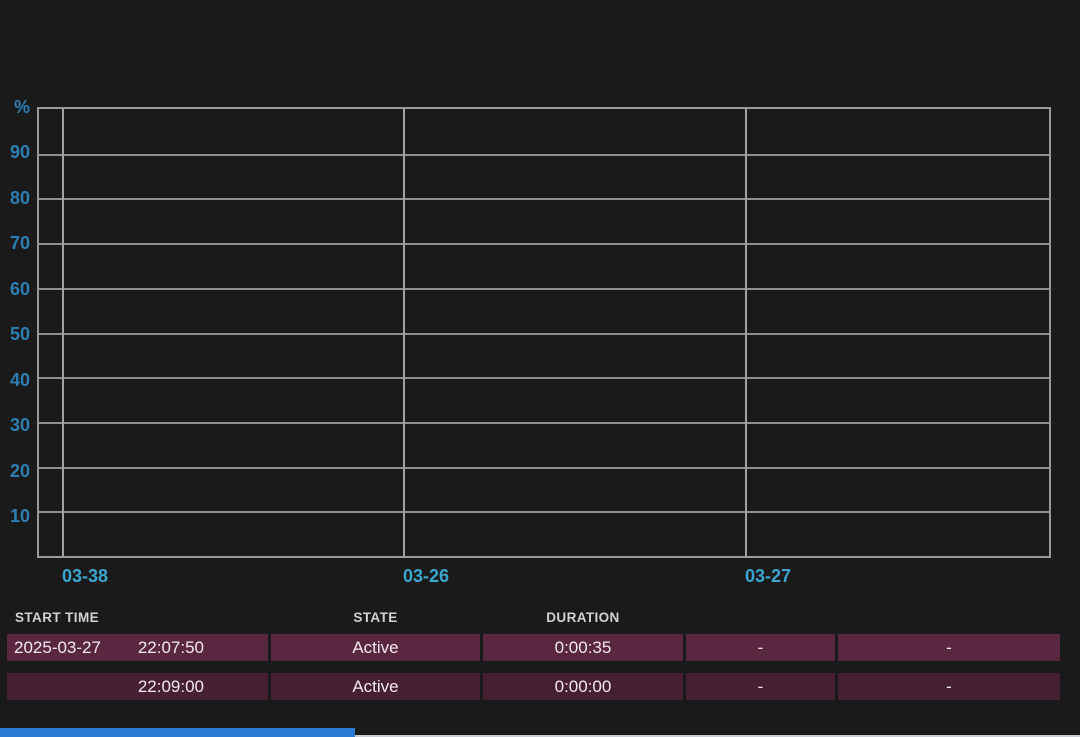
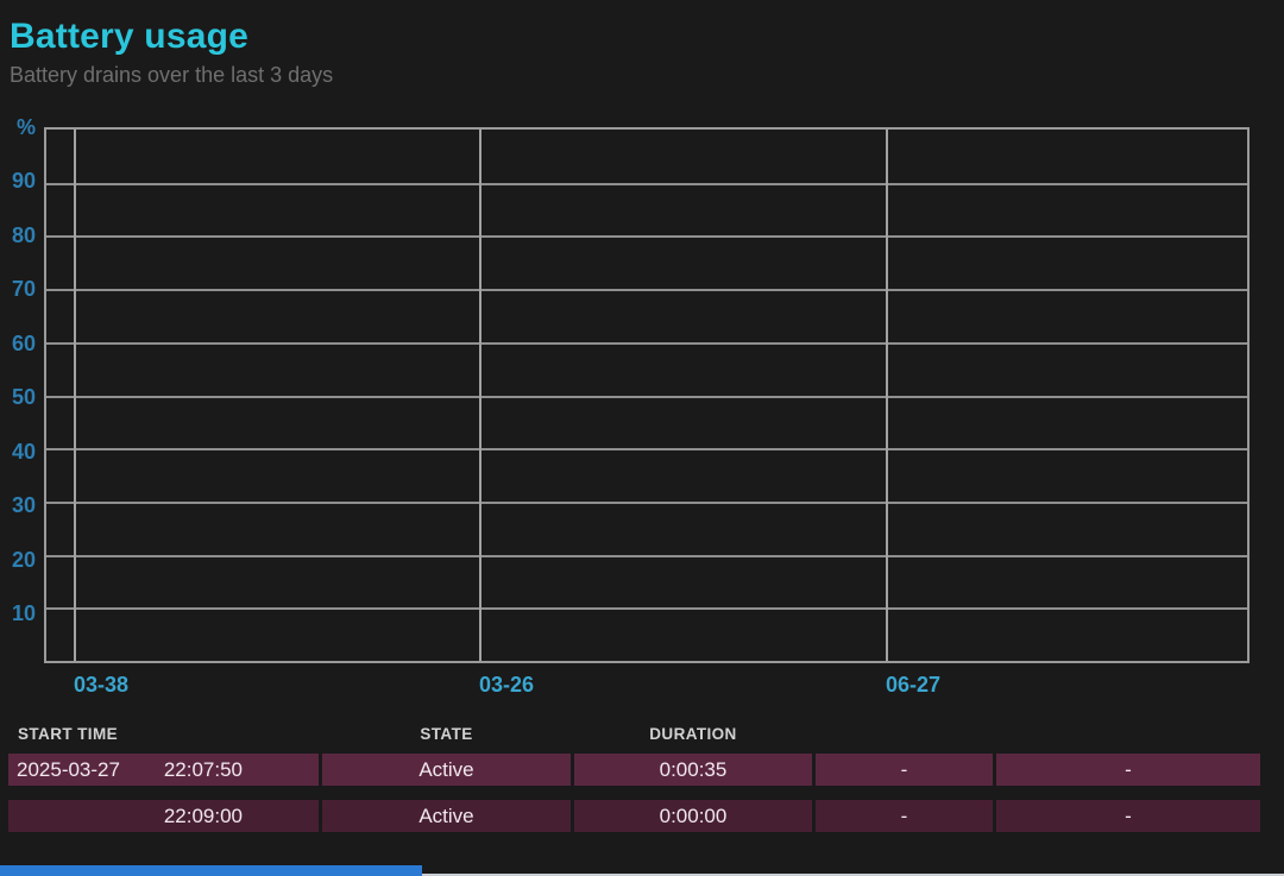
+ Battery usage
+ Battery drains over the last 3 days
  %
  90
  80
  70
  60
  50
  40
  30
  20
  10
  03-38
  03-26
- 03-27
+ 06-27
  START TIME
  STATE
  DURATION
  2025-03-27
  22:07:50
  Active
  0:00:35
  -
  -
  22:09:00
  Active
  0:00:00
  -
  -
